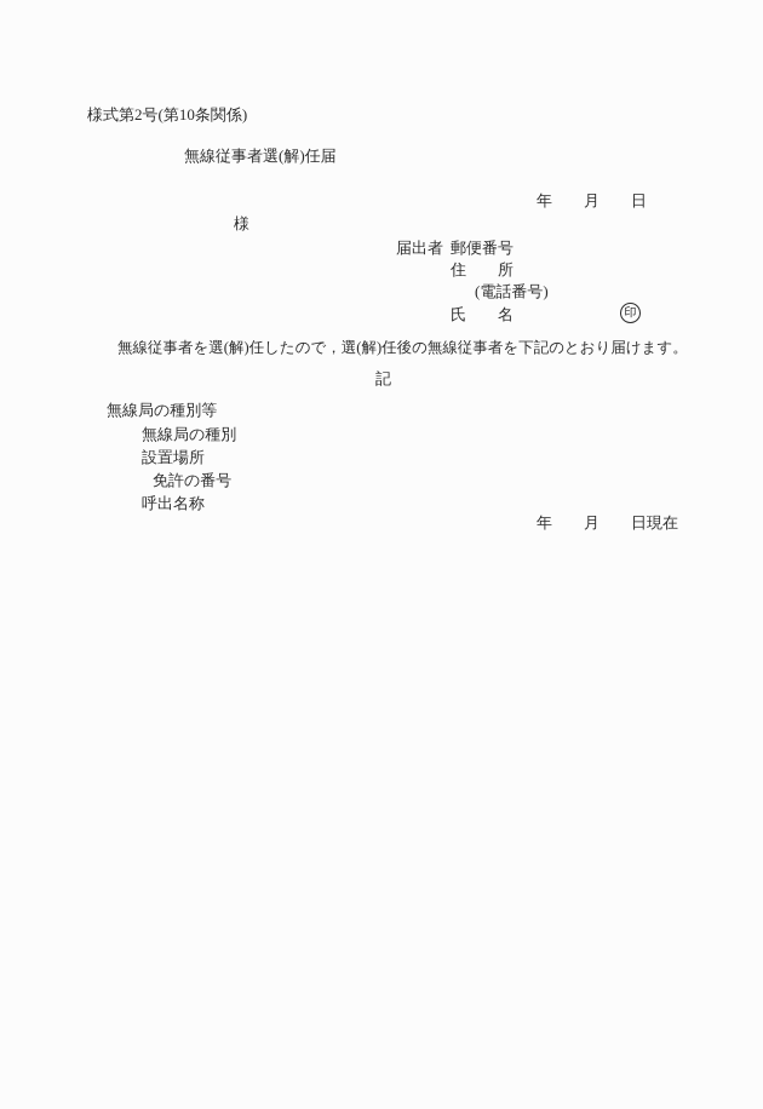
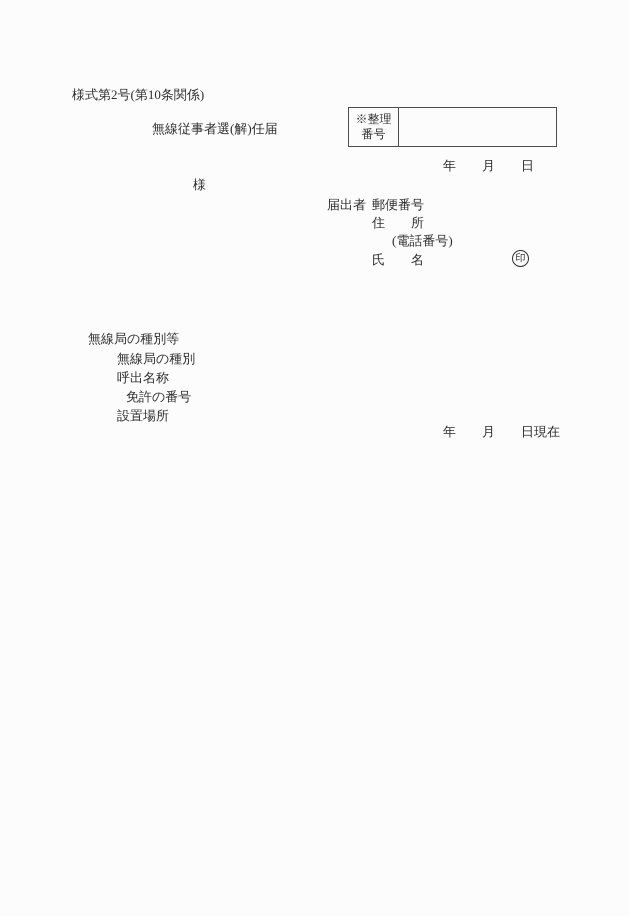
  様式第2号(第10条関係)
  無線従事者選(解)任届
+ ※整理
+ 番号
  年 月 日
  様
  届出者
  郵便番号
  住
  所
  (電話番号)
  氏
  名
  印
- 無線従事者を選(解)任したので，選(解)任後の無線従事者を下記のとおり届けます。
- 記
  無線局の種別等
  無線局の種別
- 設置場所
+ 呼出名称
  免許の番号
- 呼出名称
+ 設置場所
  年 月 日現在
